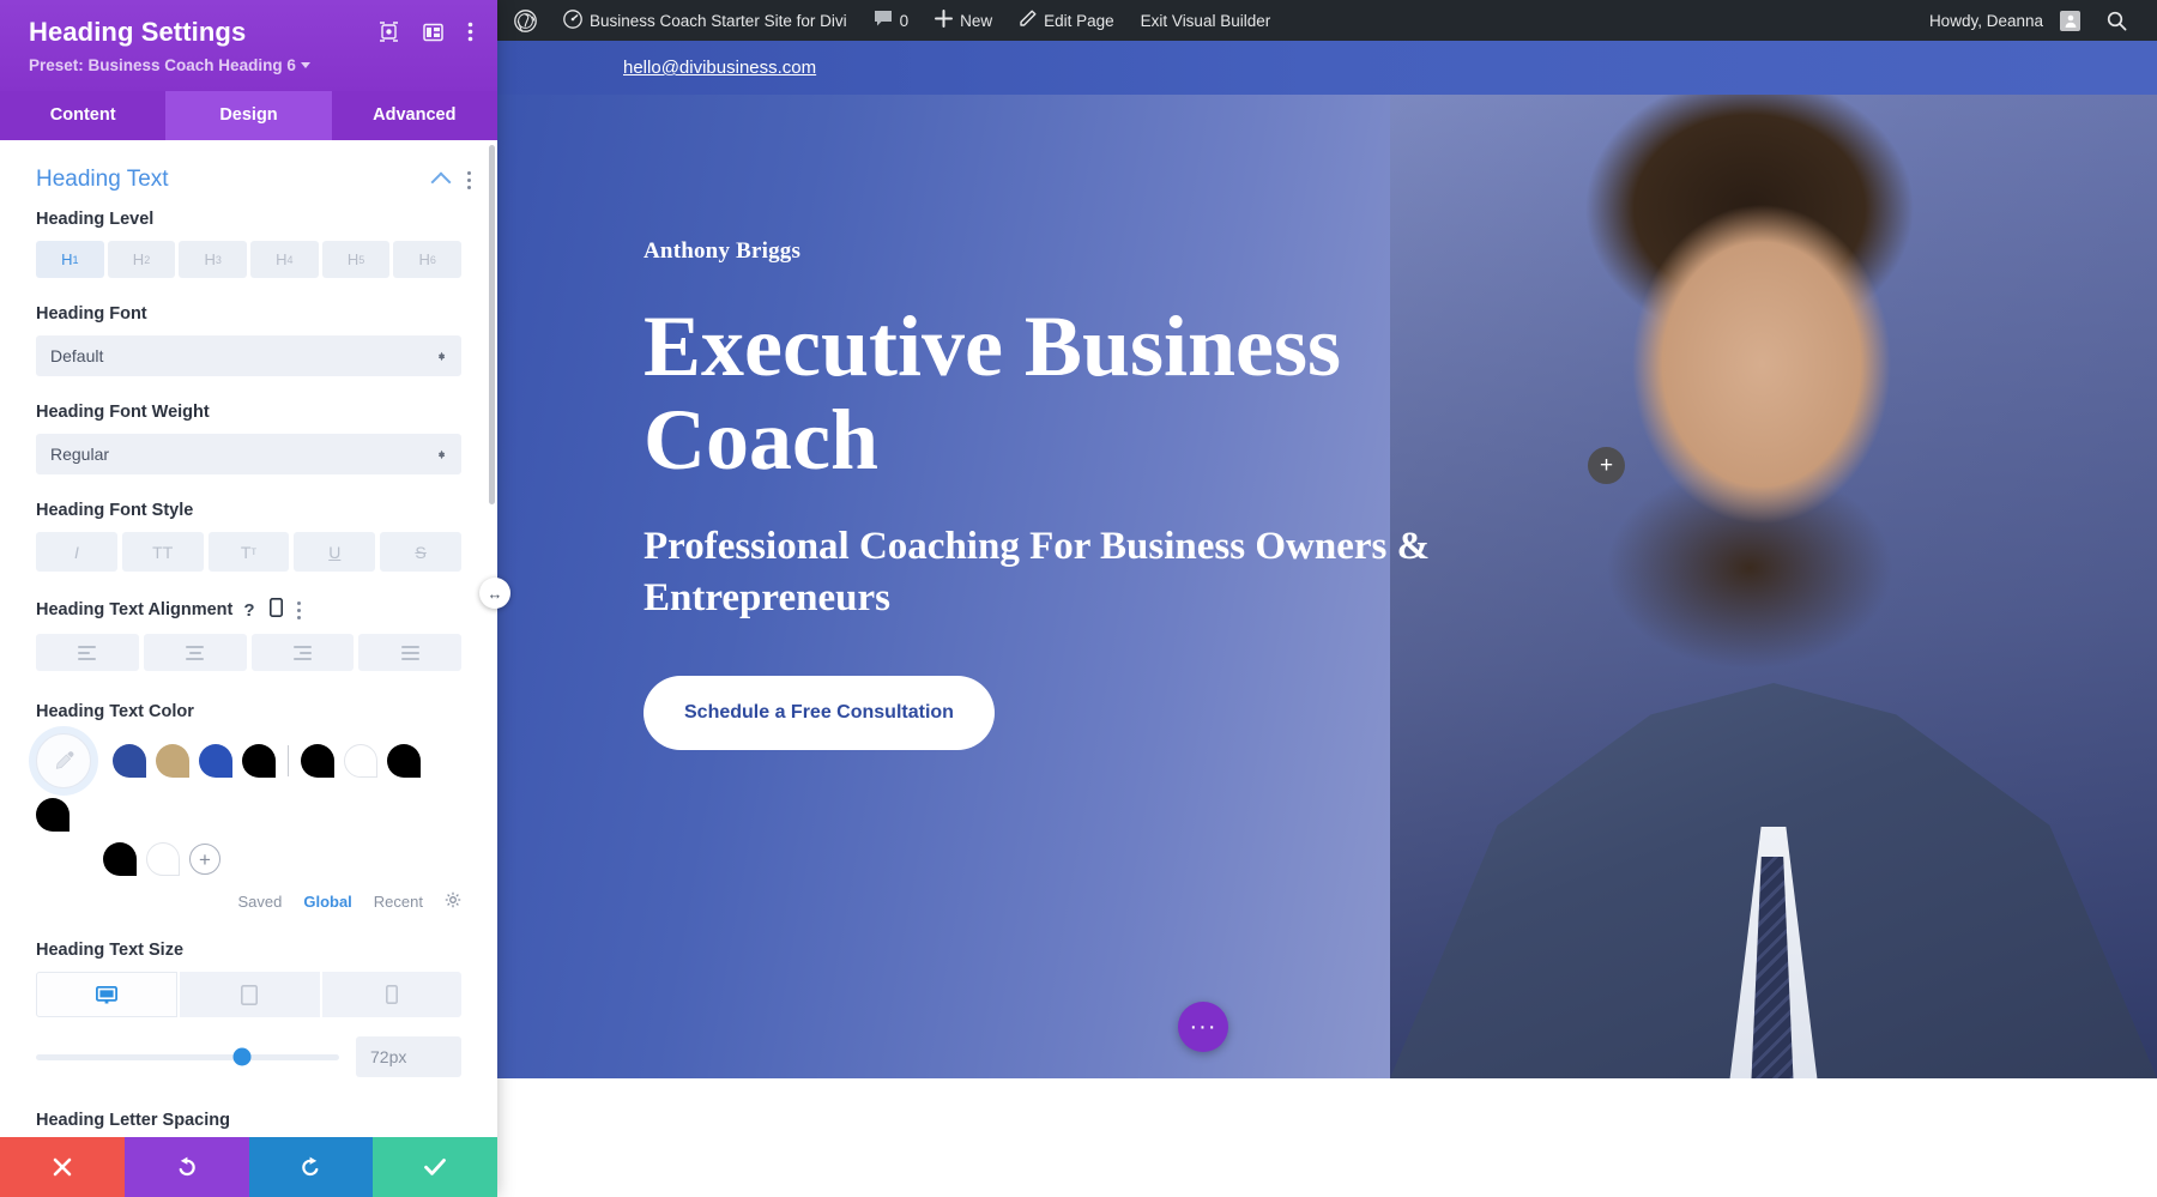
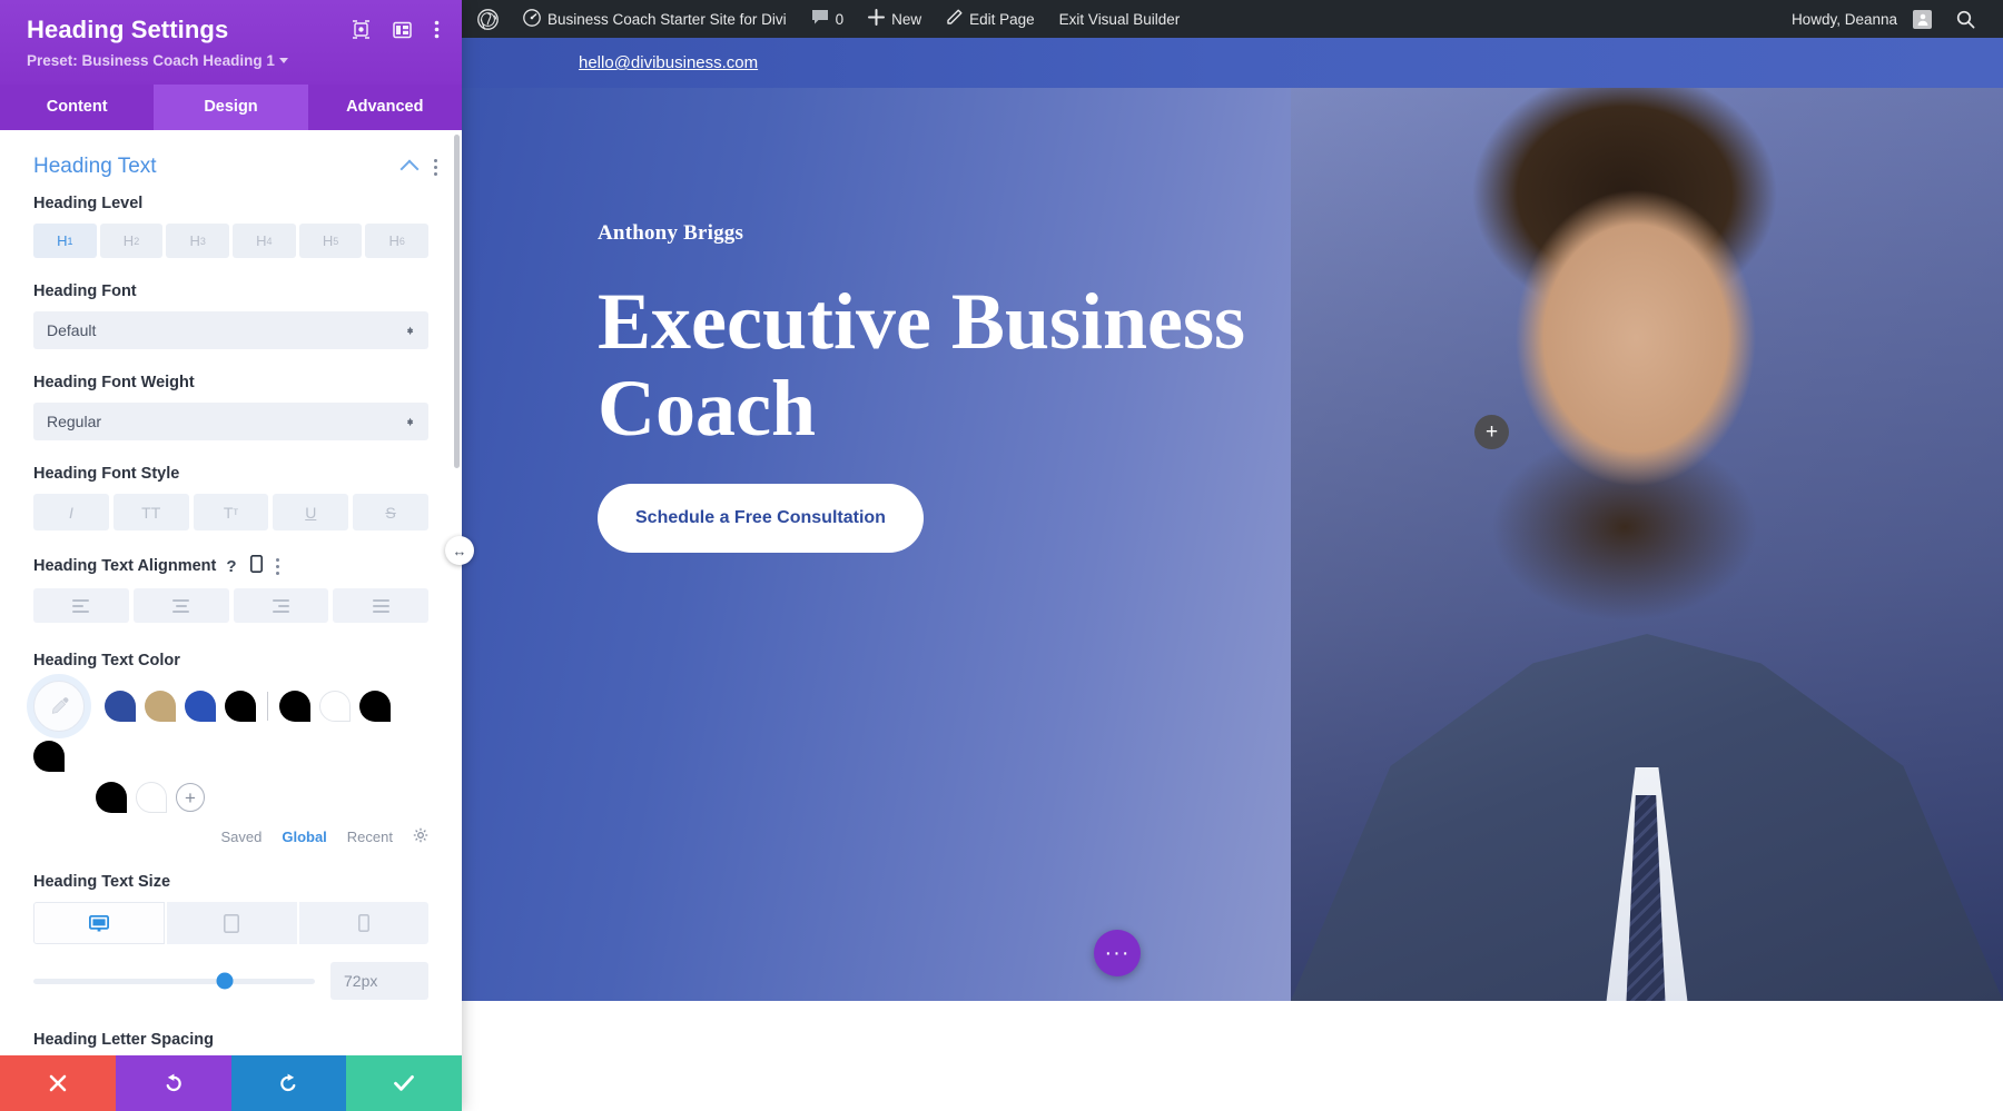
  Heading Settings
- Preset: Business Coach Heading 6
+ Preset: Business Coach Heading 1
  Content
  Design
  Advanced
  Heading Text
  Heading Level
  H
  1
  H
  2
  H
  3
  H
  4
  H
  5
  H
  6
  Heading Font
  Default
  ▼
  Heading Font Weight
  Regular
  ▼
  Heading Font Style
  I
  TT
  T
  т
  U
  S
  Heading Text Alignment
  ?
  Heading Text Color
  +
  Saved
  Global
  Recent
  Heading Text Size
  72px
  Heading Letter Spacing
  ↔
  Business Coach Starter Site for Divi
  0
  New
  Edit Page
  Exit Visual Builder
  Howdy, Deanna
  hello@divibusiness.com
  Anthony Briggs
  Executive Business
  Coach
- Professional Coaching For Business Owners & Entrepreneurs
  Schedule a Free Consultation
  +
  ···
